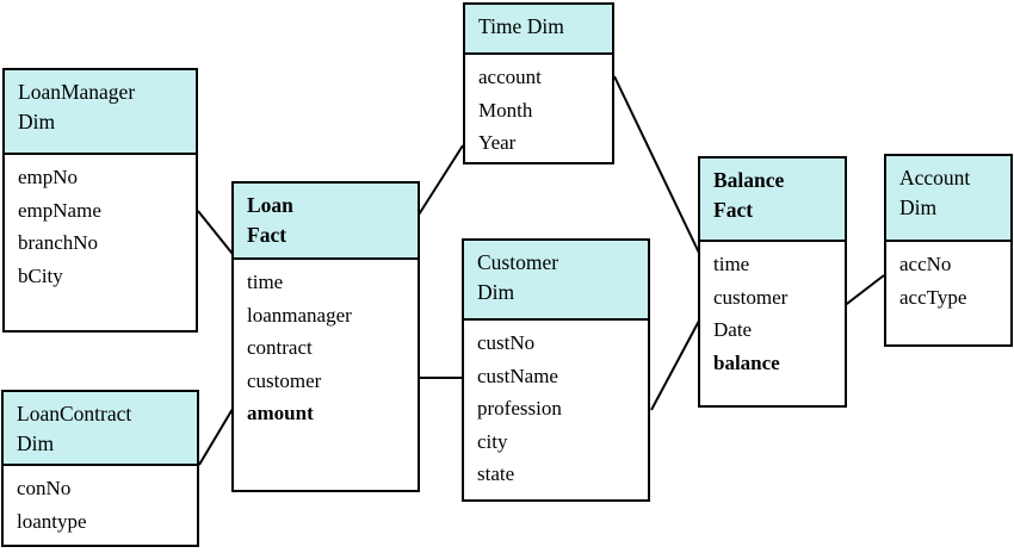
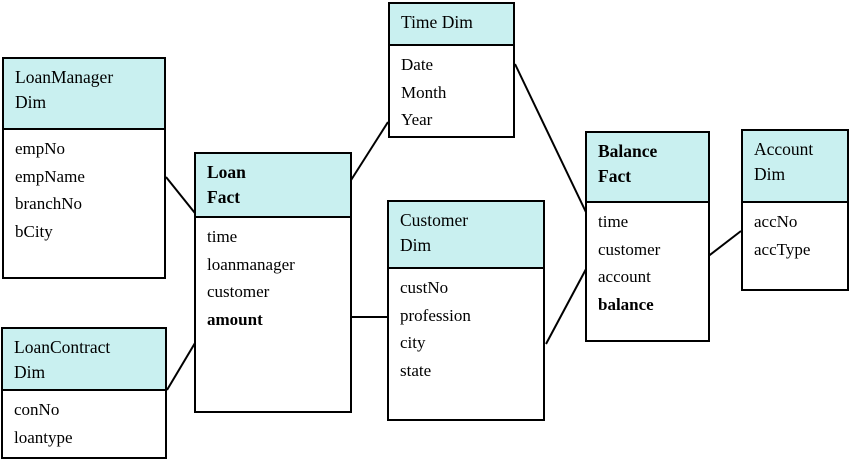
  LoanManager
  Dim
  empNo
  empName
  branchNo
  bCity
  LoanContract
  Dim
  conNo
  loantype
  Loan
  Fact
  time
  loanmanager
- contract
  customer
  amount
  Time Dim
- account
+ Date
  Month
  Year
  Customer
  Dim
  custNo
- custName
  profession
  city
  state
  Balance
  Fact
  time
  customer
- Date
+ account
  balance
  Account
  Dim
  accNo
  accType
